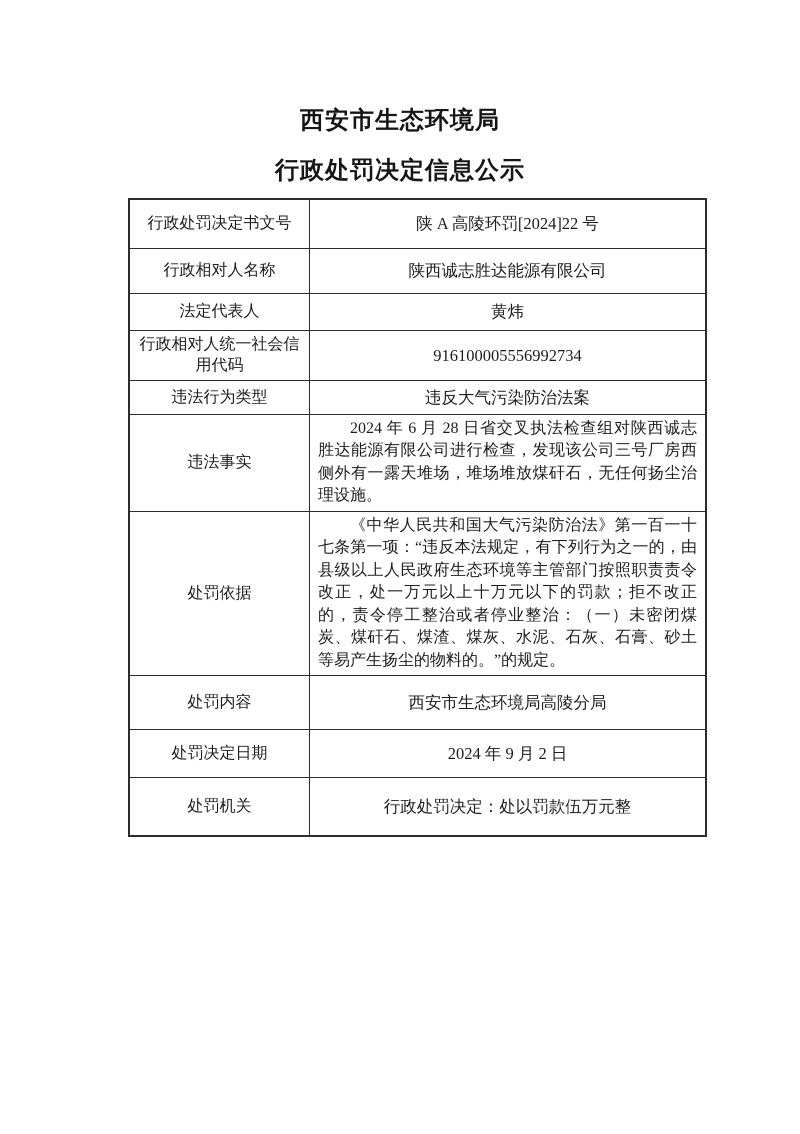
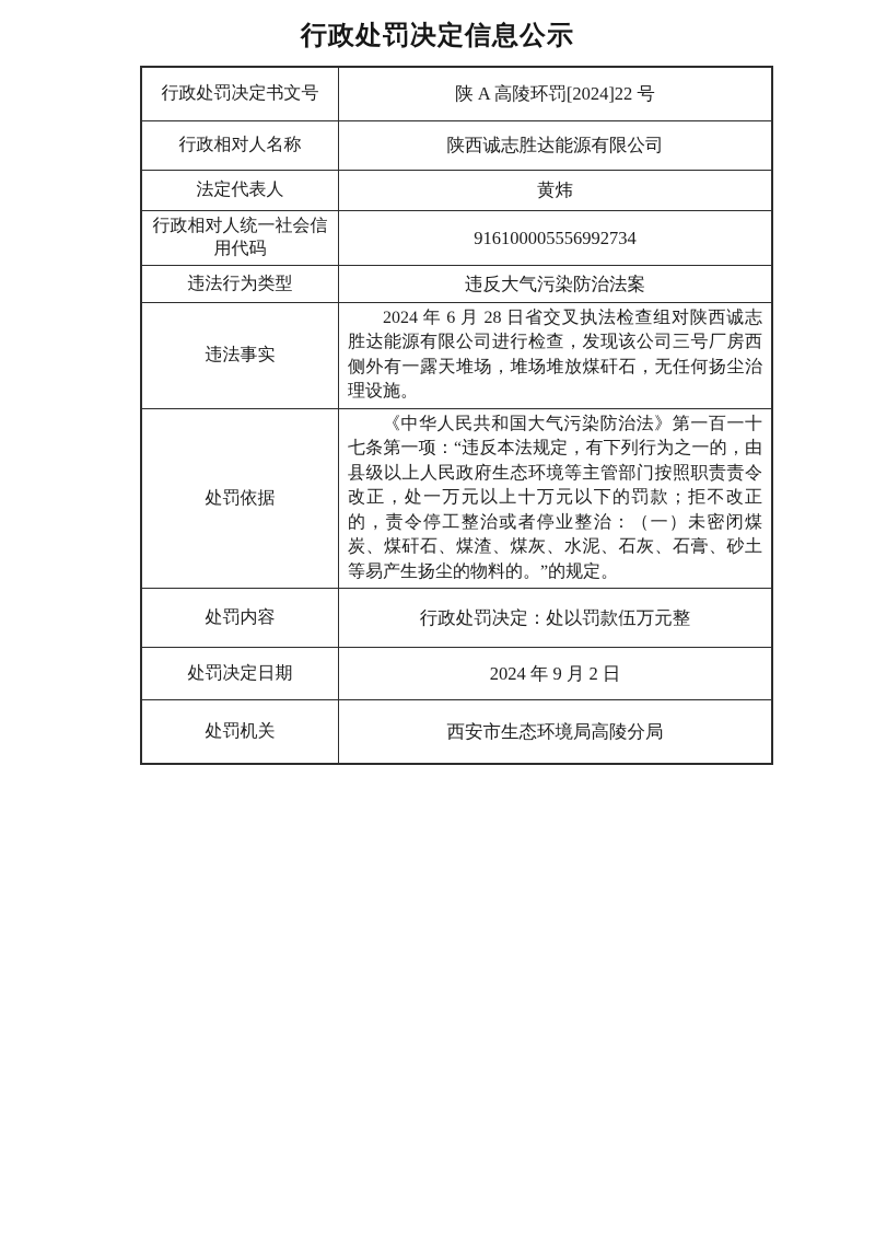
- 西安市生态环境局
  行政处罚决定信息公示
  行政处罚决定书文号	陕 A 高陵环罚[2024]22 号
  行政相对人名称	陕西诚志胜达能源有限公司
  法定代表人	黄炜
  行政相对人统一社会信用代码	916100005556992734
  违法行为类型	违反大气污染防治法案
  违法事实	2024 年 6 月 28 日省交叉执法检查组对陕西诚志胜达能源有限公司进行检查，发现该公司三号厂房西侧外有一露天堆场，堆场堆放煤矸石，无任何扬尘治理设施。
  处罚依据	《中华人民共和国大气污染防治法》第一百一十七条第一项：“违反本法规定，有下列行为之一的，由县级以上人民政府生态环境等主管部门按照职责责令改正，处一万元以上十万元以下的罚款；拒不改正的，责令停工整治或者停业整治：（一）未密闭煤炭、煤矸石、煤渣、煤灰、水泥、石灰、石膏、砂土等易产生扬尘的物料的。”的规定。
- 处罚内容	西安市生态环境局高陵分局
+ 处罚内容	行政处罚决定：处以罚款伍万元整
  处罚决定日期	2024 年 9 月 2 日
- 处罚机关	行政处罚决定：处以罚款伍万元整
+ 处罚机关	西安市生态环境局高陵分局
